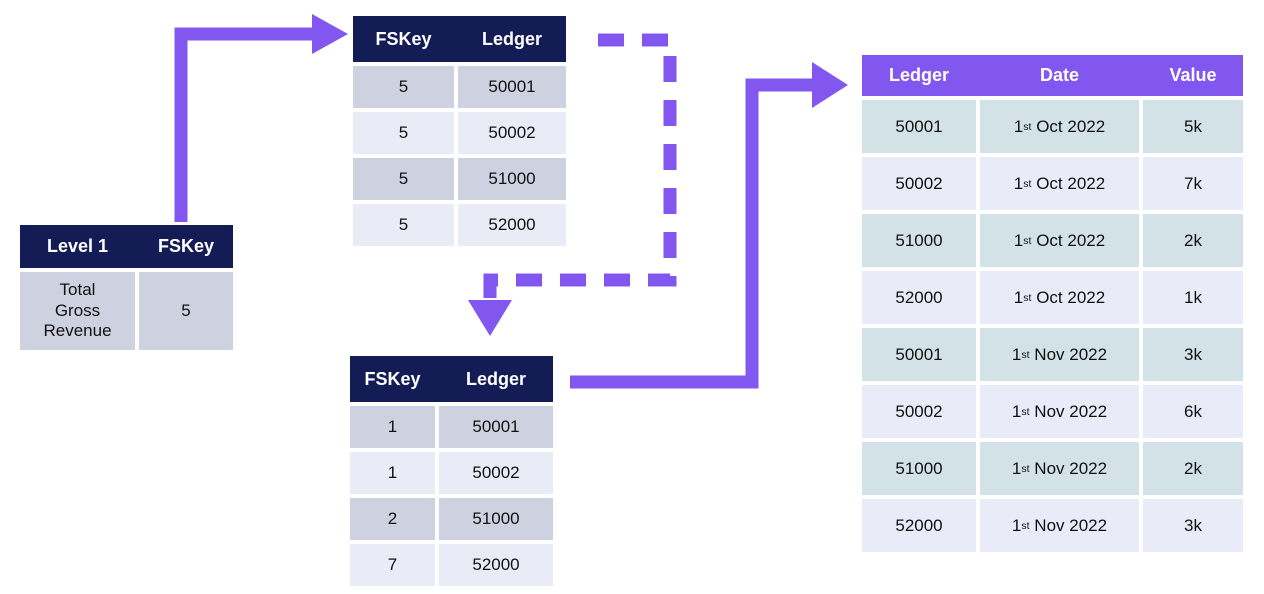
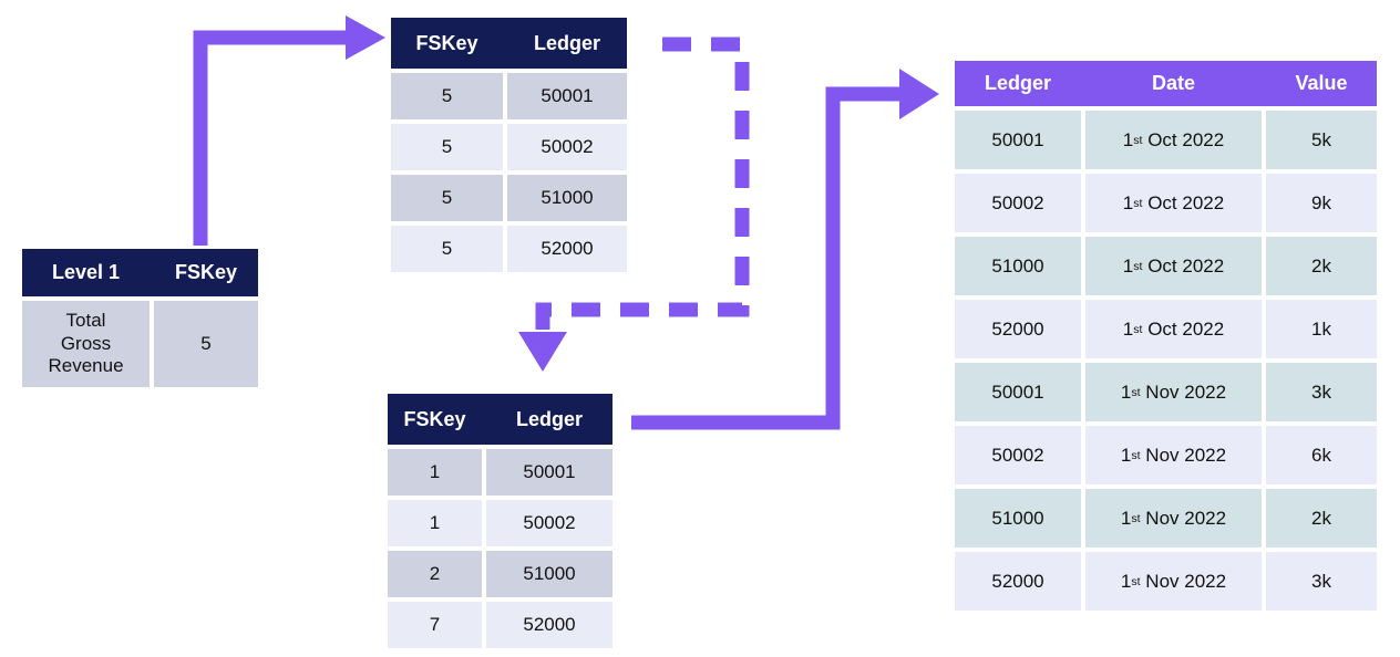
  Level 1
  FSKey
  Total
  Gross
  Revenue
  5
  FSKey
  Ledger
  5
  50001
  5
  50002
  5
  51000
  5
  52000
  FSKey
  Ledger
  1
  50001
  1
  50002
  2
  51000
  7
  52000
  Ledger
  Date
  Value
  50001
  1
  st
  Oct 2022
  5k
  50002
  1
  st
  Oct 2022
- 7k
+ 9k
  51000
  1
  st
  Oct 2022
  2k
  52000
  1
  st
  Oct 2022
  1k
  50001
  1
  st
  Nov 2022
  3k
  50002
  1
  st
  Nov 2022
  6k
  51000
  1
  st
  Nov 2022
  2k
  52000
  1
  st
  Nov 2022
  3k
